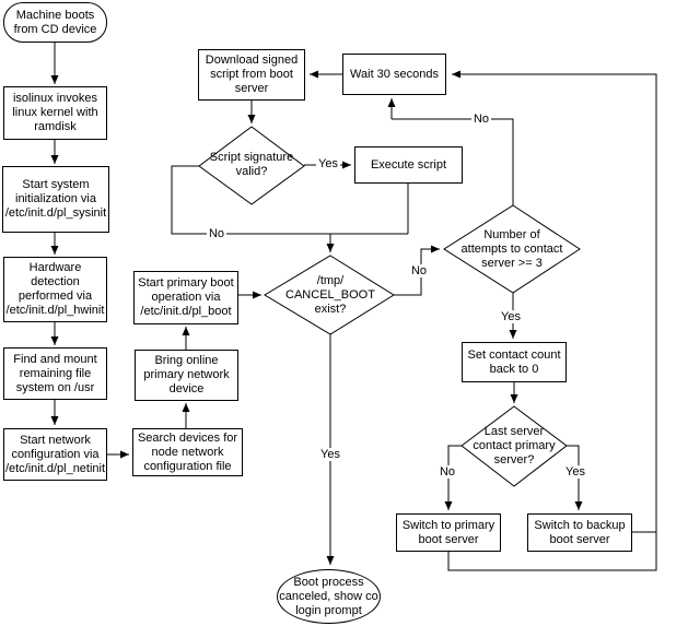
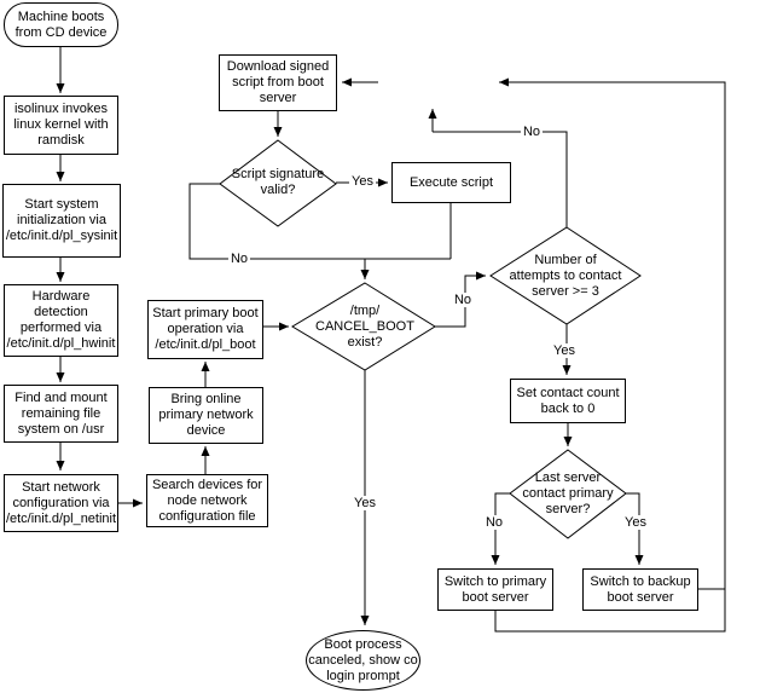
  Machine boots
  from CD device
  isolinux invokes
  linux kernel with
  ramdisk
  Start system
  initialization via
  /etc/init.d/pl_sysinit
  Hardware
  detection
  performed via
  /etc/init.d/pl_hwinit
  Find and mount
  remaining file
  system on /usr
  Start network
  configuration via
  /etc/init.d/pl_netinit
  Search devices for
  node network
  configuration file
  Bring online
  primary network
  device
  Start primary boot
  operation via
  /etc/init.d/pl_boot
  Download signed
  script from boot
  server
- Wait 30 seconds
  Execute script
  Set contact count
  back to 0
  Switch to primary
  boot server
  Switch to backup
  boot server
  Boot process
  canceled, show co
  login prompt
  Script signature
  valid?
  /tmp/
  CANCEL_BOOT
  exist?
  Number of
  attempts to contact
  server >= 3
  Last server
  contact primary
  server?
  Yes
  No
  No
  Yes
  No
  Yes
  No
  Yes
